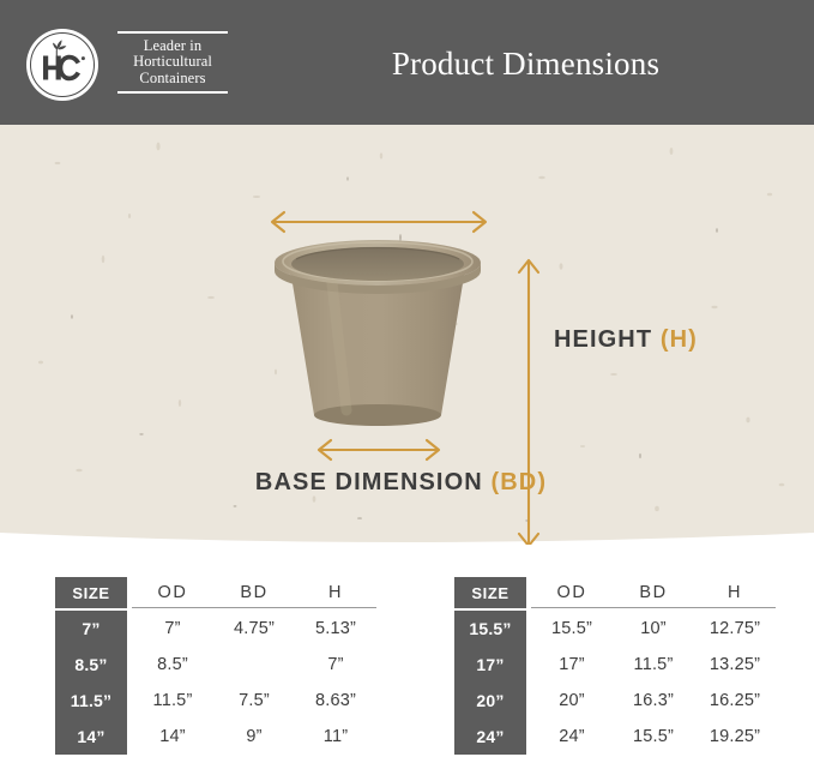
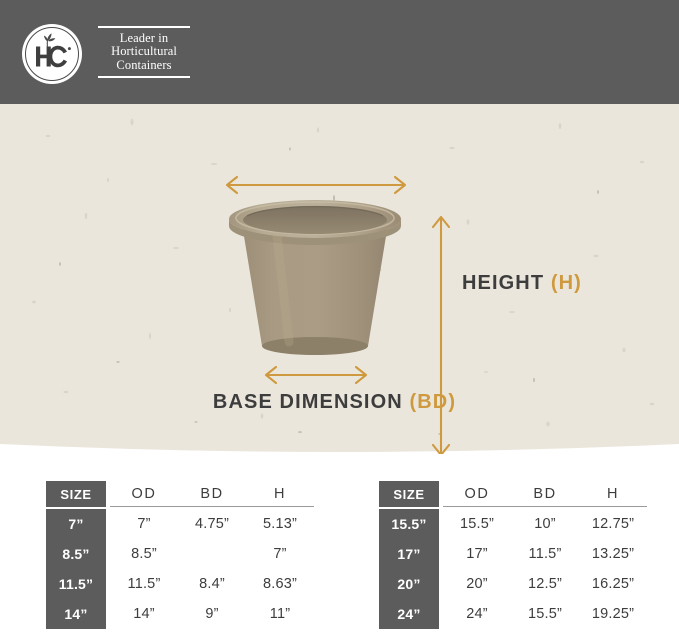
  Leader in
  Horticultural
  Containers
- Product Dimensions
  HEIGHT (H)
  BASE DIMENSION (BD)
  SIZE
  OD
  BD
  H
  7”
  7”
  4.75”
  5.13”
  8.5”
  8.5”
  7”
  11.5”
  11.5”
- 7.5”
+ 8.4”
  8.63”
  14”
  14”
  9”
  11”
  SIZE
  OD
  BD
  H
  15.5”
  15.5”
  10”
  12.75”
  17”
  17”
  11.5”
  13.25”
  20”
  20”
- 16.3”
+ 12.5”
  16.25”
  24”
  24”
  15.5”
  19.25”
